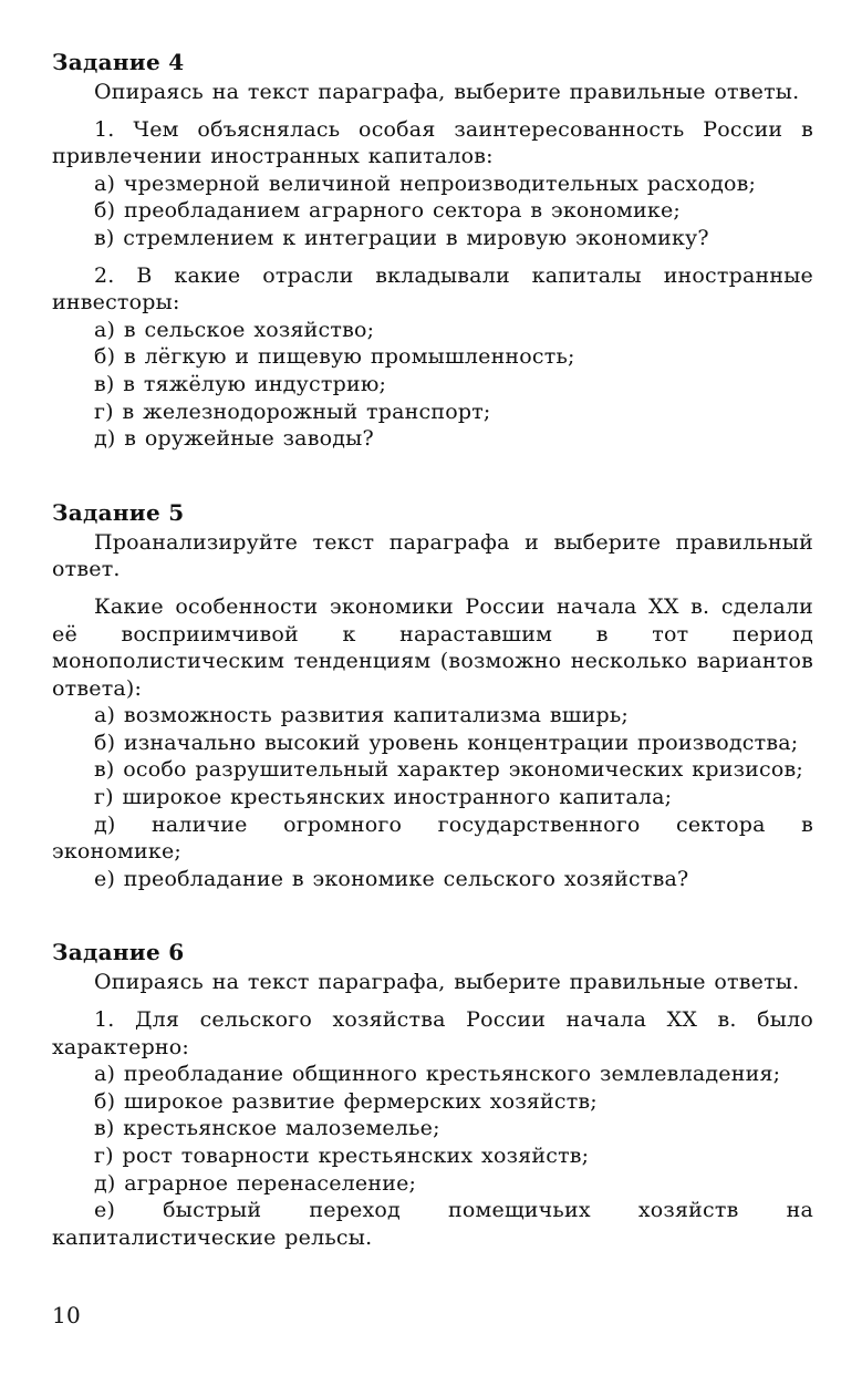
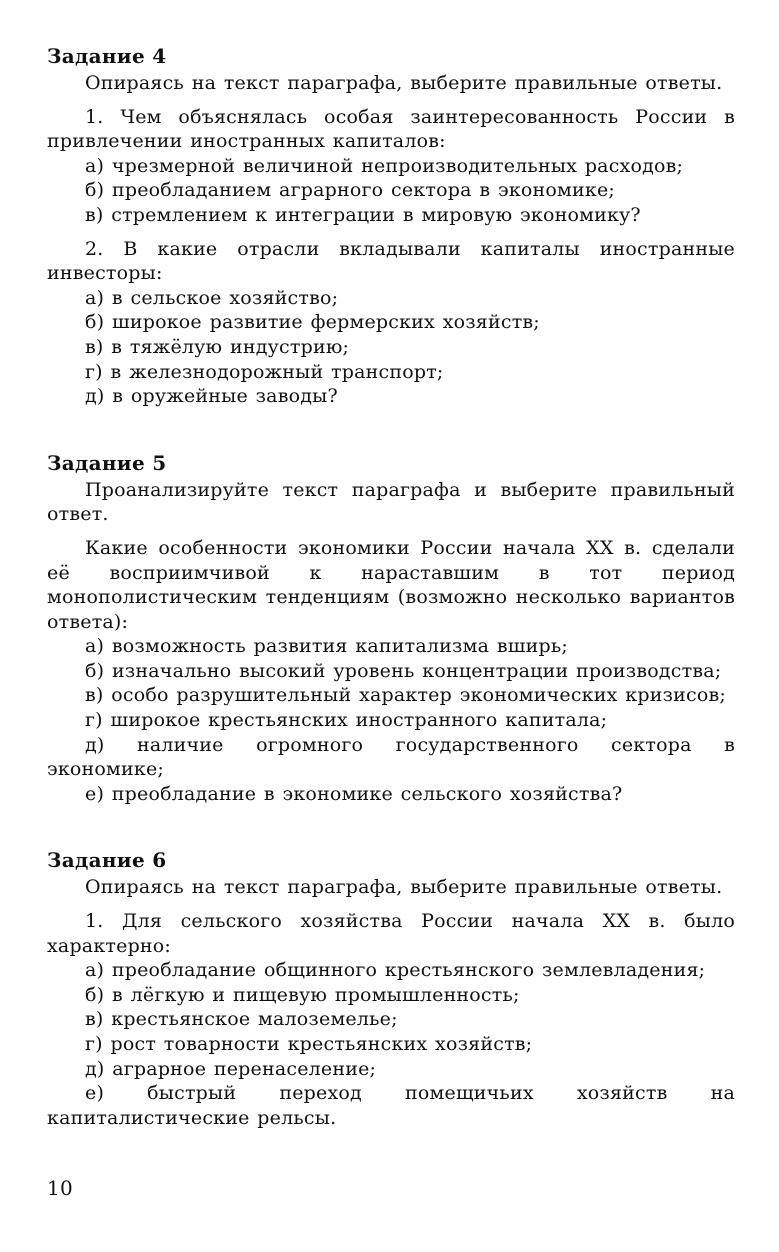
  Задание 4
  Опираясь на текст параграфа, выберите правильные ответы.
  1. Чем объяснялась особая заинтересованность России в привлечении иностранных капиталов:
  а) чрезмерной величиной непроизводительных расходов;
  б) преобладанием аграрного сектора в экономике;
  в) стремлением к интеграции в мировую экономику?
  2. В какие отрасли вкладывали капиталы иностранные инвесторы:
  а) в сельское хозяйство;
- б) в лёгкую и пищевую промышленность;
+ б) широкое развитие фермерских хозяйств;
  в) в тяжёлую индустрию;
  г) в железнодорожный транспорт;
  д) в оружейные заводы?
  Задание 5
  Проанализируйте текст параграфа и выберите правильный ответ.
  Какие особенности экономики России начала XX в. сделали её восприимчивой к нараставшим в тот период монополистическим тенденциям (возможно несколько вариантов ответа):
  а) возможность развития капитализма вширь;
  б) изначально высокий уровень концентрации производства;
  в) особо разрушительный характер экономических кризисов;
  г) широкое крестьянских иностранного капитала;
  д) наличие огромного государственного сектора в экономике;
  е) преобладание в экономике сельского хозяйства?
  Задание 6
  Опираясь на текст параграфа, выберите правильные ответы.
  1. Для сельского хозяйства России начала XX в. было характерно:
  а) преобладание общинного крестьянского землевладения;
- б) широкое развитие фермерских хозяйств;
+ б) в лёгкую и пищевую промышленность;
  в) крестьянское малоземелье;
  г) рост товарности крестьянских хозяйств;
  д) аграрное перенаселение;
  е) быстрый переход помещичьих хозяйств на капиталистические рельсы.
  10
